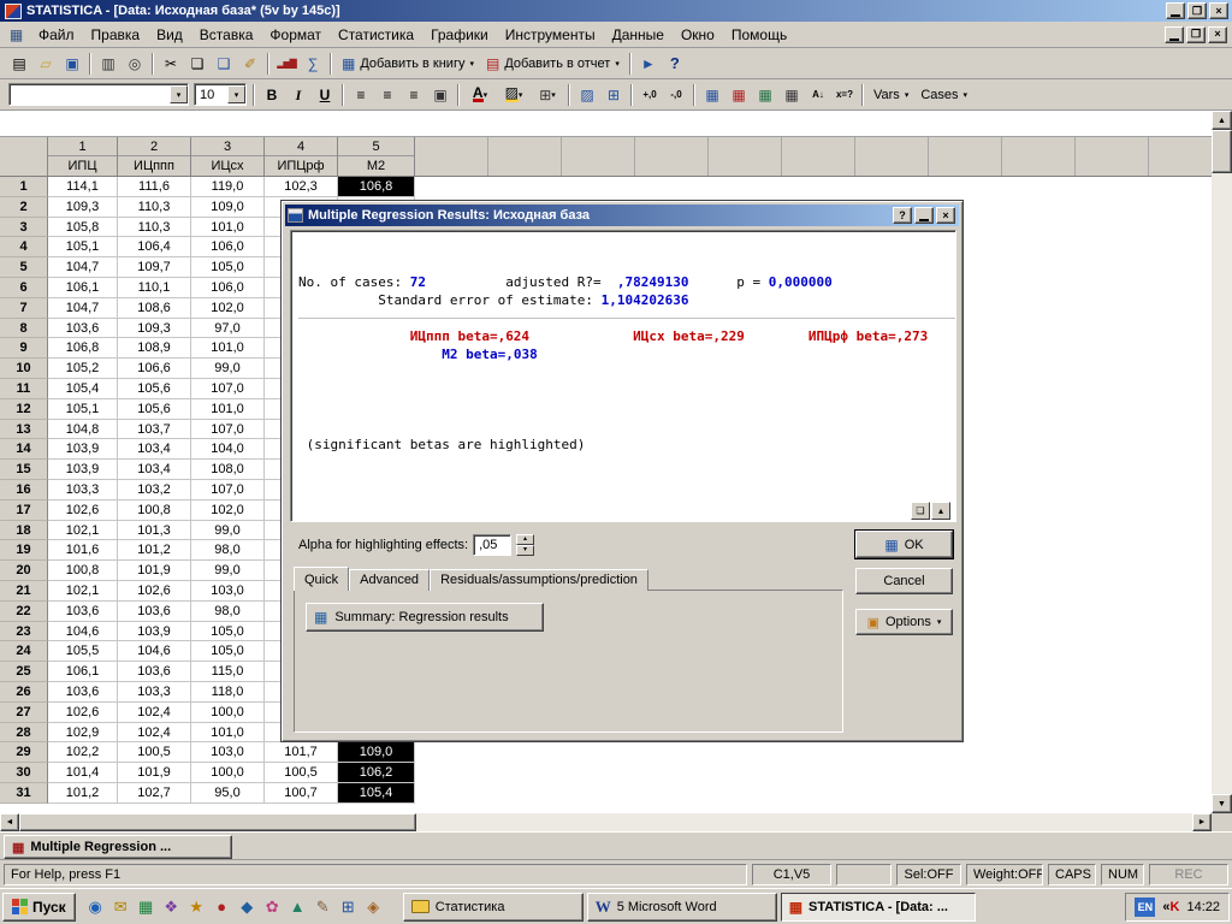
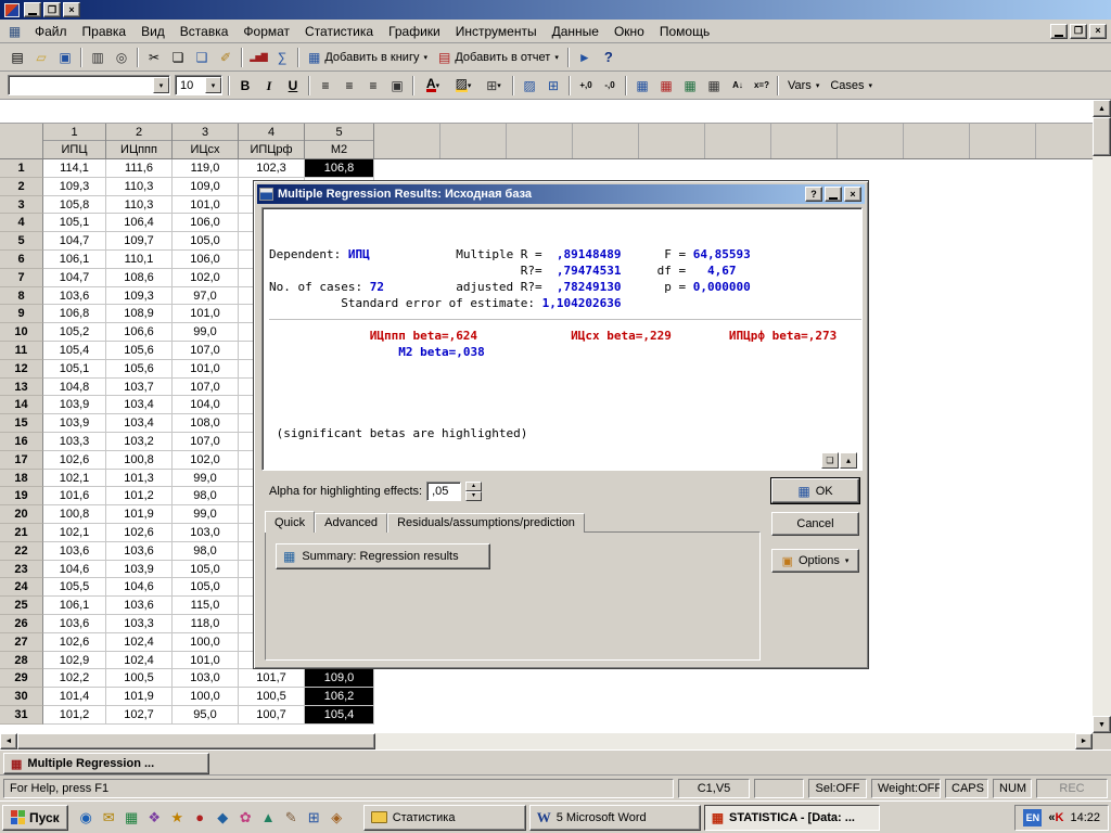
- STATISTICA - [Data: Исходная база* (5v by 145c)]
  ❐
  ×
  ▦
  Файл Правка Вид Вставка Формат Статистика Графики Инструменты Данные Окно Помощь
  ❐
  ×
  ▤
  ▱
  ▣
  ▥
  ◎
  ✂
  ❏
  ❑
  ✐
  ▂▅▇
  ∑
  ▦
  Добавить в книгу
  ▤
  Добавить в отчет
  ►
  ?
  10
  B
  I
  U
  ≡
  ≡
  ≡
  ▣
  A
  ▨
  ⊞
  ▨
  ⊞
  +,0
  -,0
  ▦
  ▦
  ▦
  ▦
  A↓
  x=?
  Vars
  Cases
  1
  ИПЦ
  2
  ИЦппп
  3
  ИЦсх
  4
  ИПЦрф
  5
  М2
  1
  114,1
  111,6
  119,0
  102,3
  106,8
  2
  109,3
  110,3
  109,0
  3
  105,8
  110,3
  101,0
  4
  105,1
  106,4
  106,0
  5
  104,7
  109,7
  105,0
  6
  106,1
  110,1
  106,0
  7
  104,7
  108,6
  102,0
  8
  103,6
  109,3
  97,0
  9
  106,8
  108,9
  101,0
  10
  105,2
  106,6
  99,0
  11
  105,4
  105,6
  107,0
  12
  105,1
  105,6
  101,0
  13
  104,8
  103,7
  107,0
  14
  103,9
  103,4
  104,0
  15
  103,9
  103,4
  108,0
  16
  103,3
  103,2
  107,0
  17
  102,6
  100,8
  102,0
  18
  102,1
  101,3
  99,0
  19
  101,6
  101,2
  98,0
  20
  100,8
  101,9
  99,0
  21
  102,1
  102,6
  103,0
  22
  103,6
  103,6
  98,0
  23
  104,6
  103,9
  105,0
  24
  105,5
  104,6
  105,0
  25
  106,1
  103,6
  115,0
  26
  103,6
  103,3
  118,0
  27
  102,6
  102,4
  100,0
  28
  102,9
  102,4
  101,0
  29
  102,2
  100,5
  103,0
  101,7
  109,0
  30
  101,4
  101,9
  100,0
  100,5
  106,2
  31
  101,2
  102,7
  95,0
  100,7
  105,4
  Multiple Regression Results: Исходная база
  ?
  ×
+ Dependent: ИПЦ Multiple R = ,89148489 F = 64,85593
+ R?= ,79474531 df = 4,67
  No. of cases: 72 adjusted R?= ,78249130 p = 0,000000
  Standard error of estimate: 1,104202636
  ИЦппп beta=,624 ИЦсх beta=,229 ИПЦрф beta=,273
  М2 beta=,038
  (significant betas are highlighted)
  ❏
  ▴
  Alpha for highlighting effects:
  ,05
  ▦
  OK
  Cancel
  ▣
  Options
  Quick
  Advanced
  Residuals/assumptions/prediction
  ▦
  Summary: Regression results
  ▦
  Multiple Regression ...
  For Help, press F1
  C1,V5
  Sel:OFF
  Weight:OFF
  CAPS
  NUM
  REC
  Пуск
  ◉
  ✉
  ▦
  ❖
  ★
  ●
  ◆
  ✿
  ▲
  ✎
  ⊞
  ◈
  Статистика
  W
  5 Microsoft Word
  ▦
  STATISTICA - [Data: ...
  EN
  «K
  14:22
